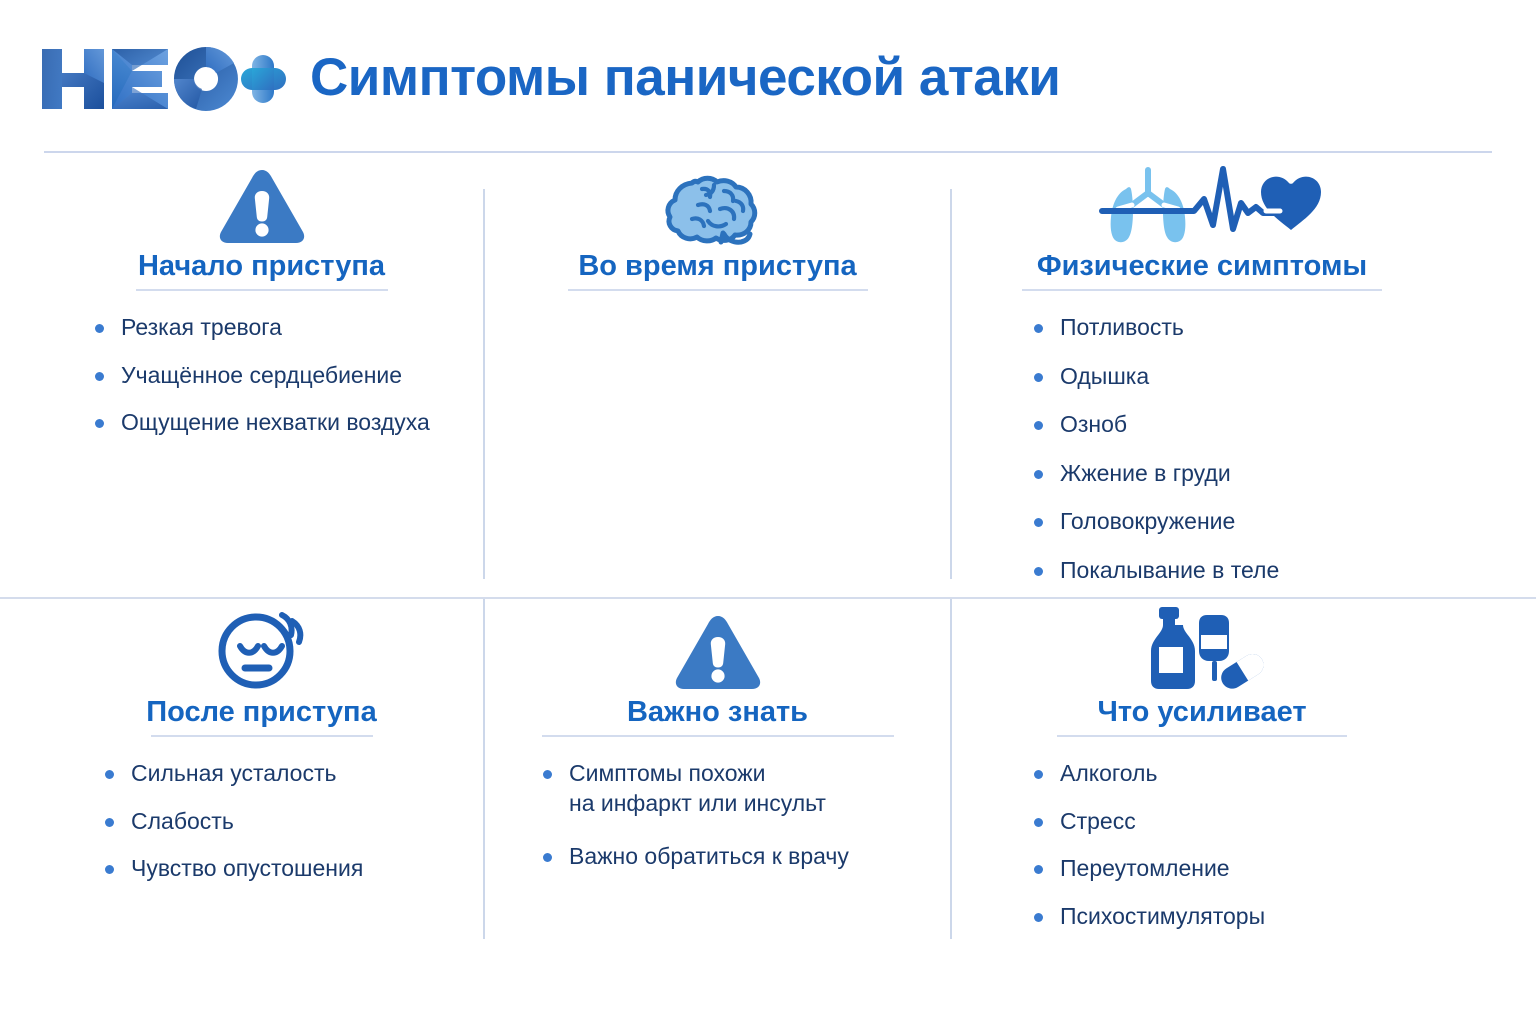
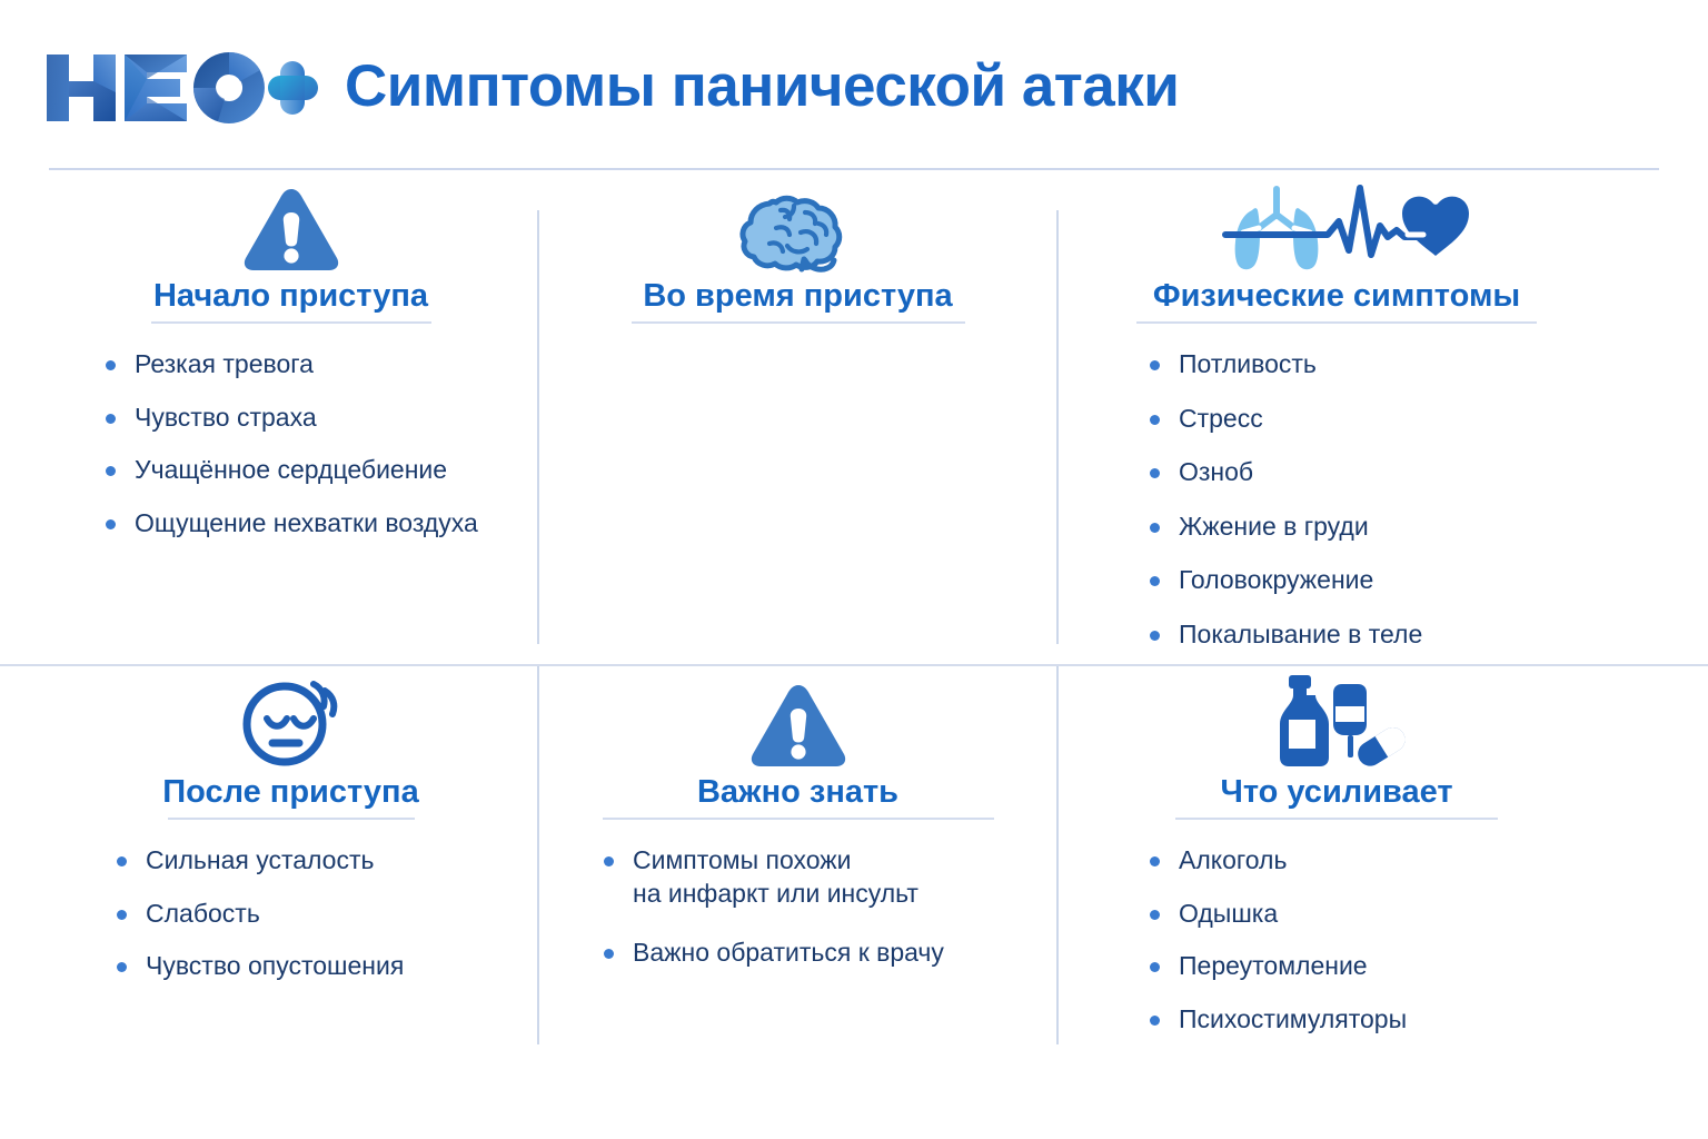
  Симптомы панической атаки
  Начало приступа
  Резкая тревога
+ Чувство страха
  Учащённое сердцебиение
  Ощущение нехватки воздуха
  Во время приступа
  Физические симптомы
  Потливость
- Одышка
+ Стресс
  Озноб
  Жжение в груди
  Головокружение
  Покалывание в теле
  После приступа
  Сильная усталость
  Слабость
  Чувство опустошения
  Важно знать
  Симптомы похожи
  на инфаркт или инсульт
  Важно обратиться к врачу
  Что усиливает
  Алкоголь
- Стресс
+ Одышка
  Переутомление
  Психостимуляторы
